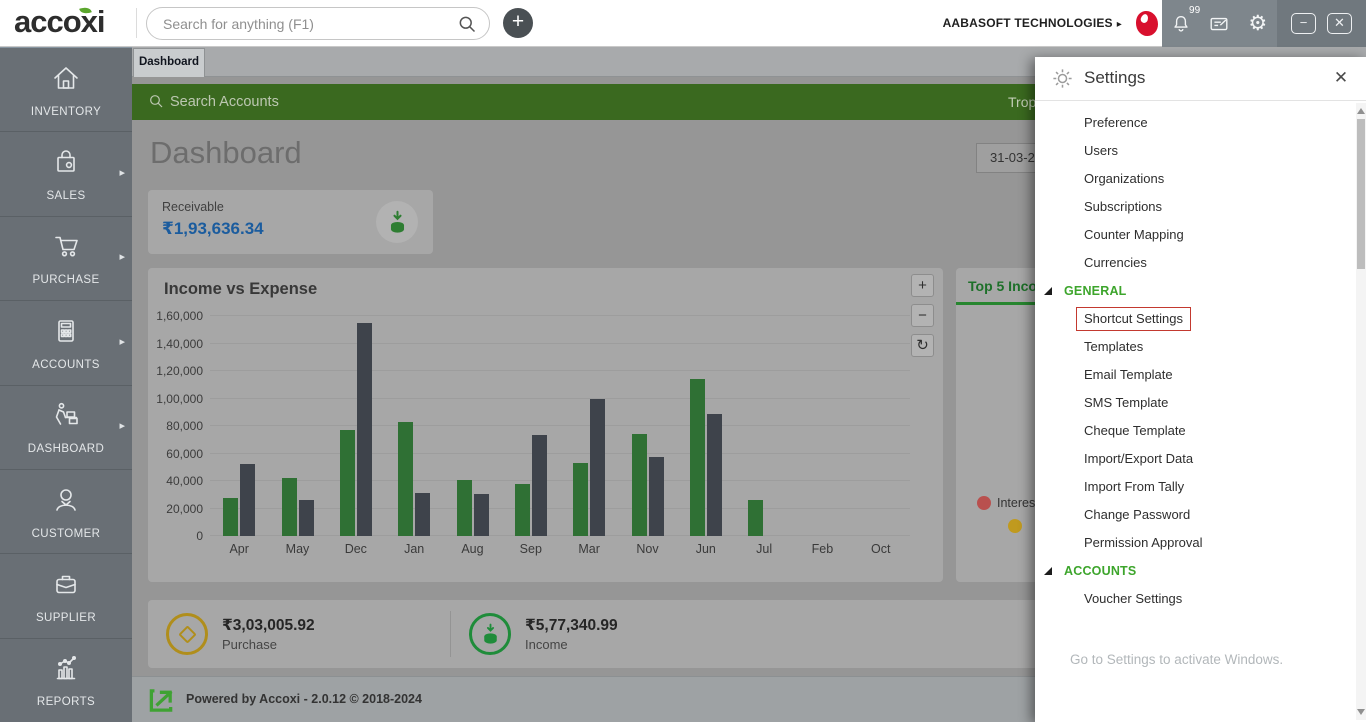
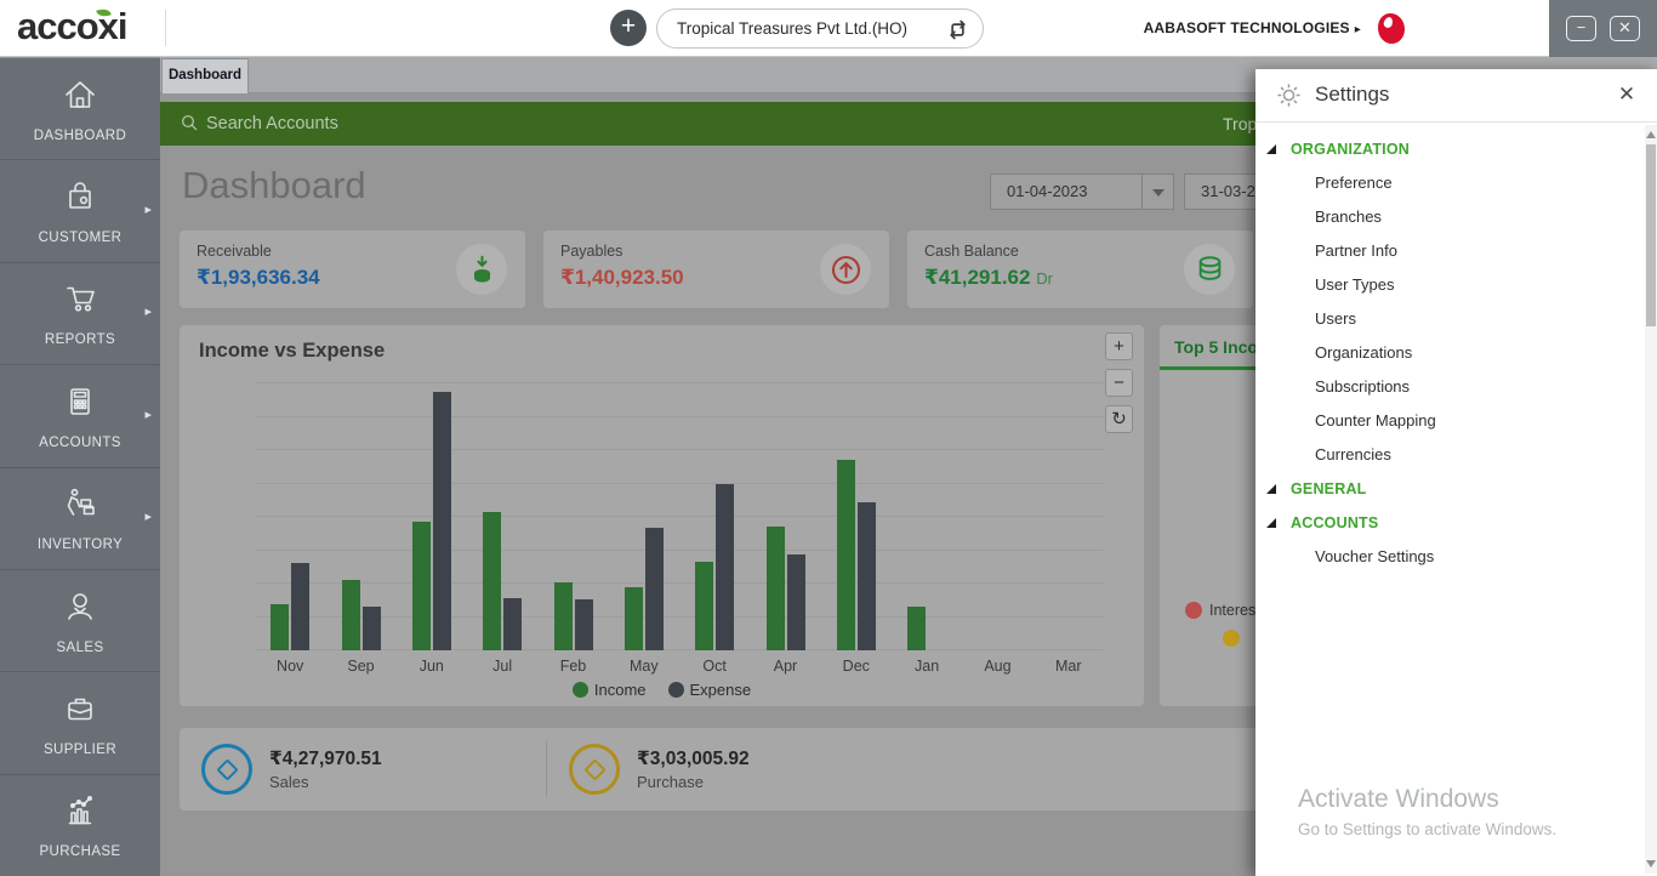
  accoxi
- Search for anything (F1)
  +
+ Tropical Treasures Pvt Ltd.(HO)
  AABASOFT TECHNOLOGIES ▸
- 99
- ⚙
  −
  ✕
- INVENTORY
+ DASHBOARD
- SALES
+ CUSTOMER
  ▸
- PURCHASE
+ REPORTS
  ▸
  ACCOUNTS
  ▸
- DASHBOARD
+ INVENTORY
  ▸
- CUSTOMER
+ SALES
  SUPPLIER
- REPORTS
+ PURCHASE
  Dashboard
  Search Accounts
  Dashboard
+ 01-04-2023
  31-03-2
  Receivable
  ₹1,93,636.34
+ Payables
+ ₹1,40,923.50
+ Cash Balance
+ ₹41,291.62 Dr
  Income vs Expense
  +
  −
  ↻
- 0
- 20,000
- 40,000
- 60,000
- 80,000
- 1,00,000
- 1,20,000
- 1,40,000
- 1,60,000
- Apr
+ Nov
- May
+ Sep
- Dec
+ Jun
- Jan
+ Jul
- Aug
+ Feb
- Sep
+ May
- Mar
+ Oct
- Nov
+ Apr
- Jun
+ Dec
- Jul
+ Jan
- Feb
+ Aug
- Oct
+ Mar
+ Income Expense
  Top 5 Inco
  Interes
+ ₹4,27,970.51
+ Sales
  ₹3,03,005.92
  Purchase
- ₹5,77,340.99
- Income
- Powered by Accoxi - 2.0.12 © 2018-2024
  Settings
  ✕
+ ORGANIZATION
  Preference
+ Branches
+ Partner Info
+ User Types
  Users
  Organizations
  Subscriptions
  Counter Mapping
  Currencies
  GENERAL
- Shortcut Settings
- Templates
- Email Template
- SMS Template
- Cheque Template
- Import/Export Data
- Import From Tally
- Change Password
- Permission Approval
  ACCOUNTS
  Voucher Settings
+ Activate Windows
  Go to Settings to activate Windows.
